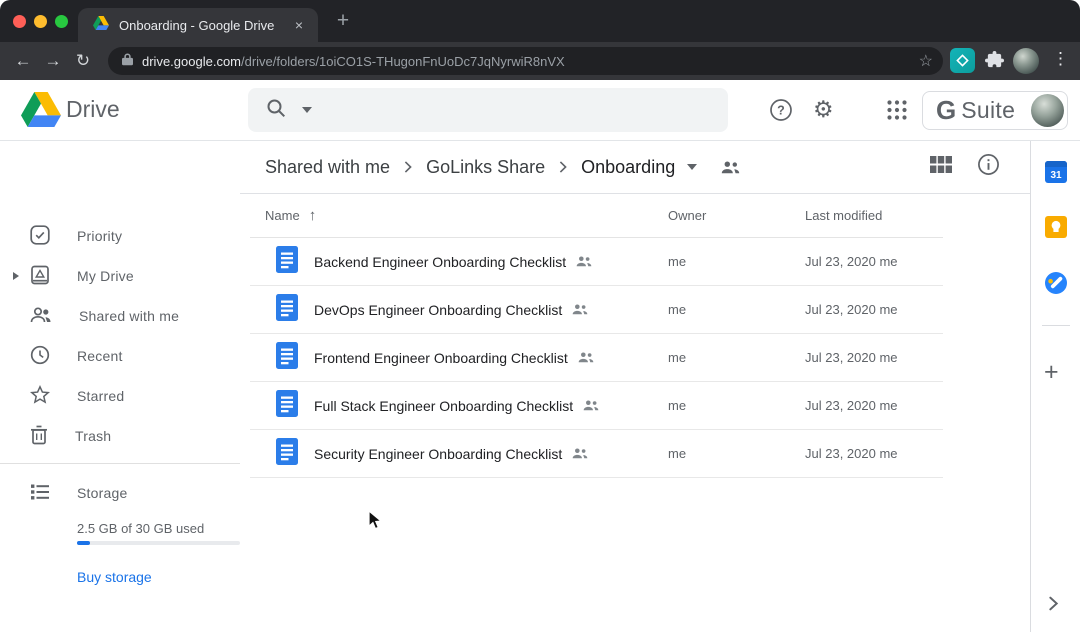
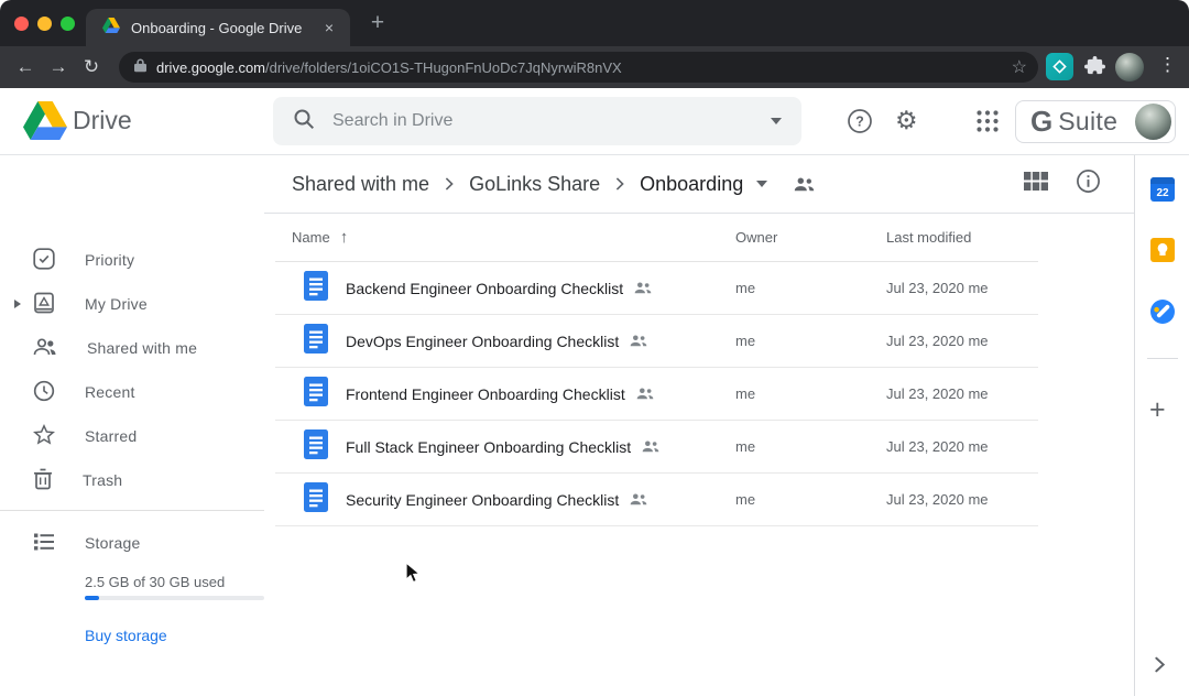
  Onboarding - Google Drive
  ×
  +
  ←
  →
  ↻
  drive.google.com/drive/folders/1oiCO1S-THugonFnUoDc7JqNyrwiR8nVX
  ☆
  ⋮
  Drive
+ Search in Drive
  ?
  ⚙
  G
  Suite
  Priority
  My Drive
  Shared with me
  Recent
  Starred
  Trash
  Storage
  2.5 GB of 30 GB used
  Buy storage
  Shared with me
  GoLinks Share
  Onboarding
  Name
  ↑
  Owner
  Last modified
  Backend Engineer Onboarding Checklist
  me
  Jul 23, 2020 me
  DevOps Engineer Onboarding Checklist
  me
  Jul 23, 2020 me
  Frontend Engineer Onboarding Checklist
  me
  Jul 23, 2020 me
  Full Stack Engineer Onboarding Checklist
  me
  Jul 23, 2020 me
  Security Engineer Onboarding Checklist
  me
  Jul 23, 2020 me
- 31
+ 22
  +
